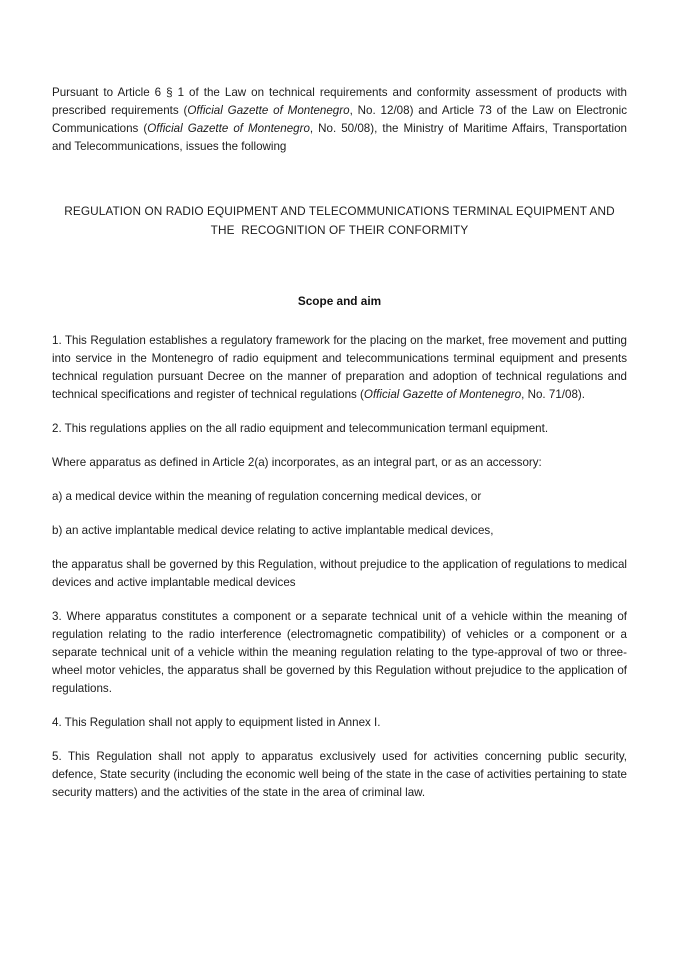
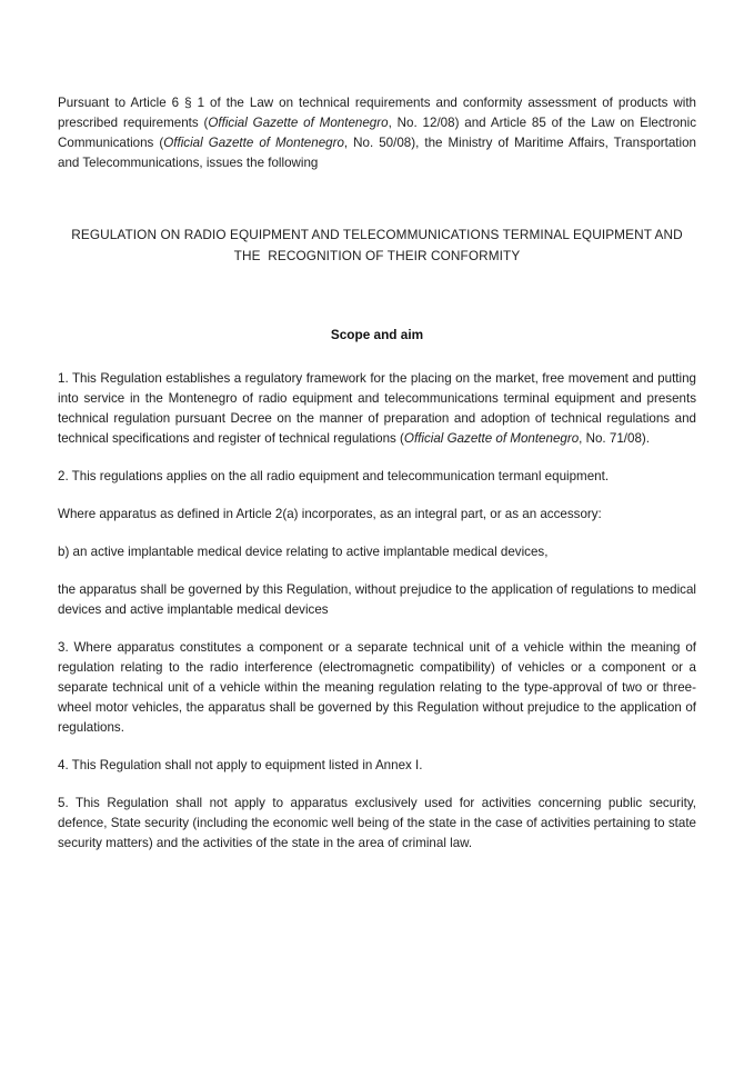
- Pursuant to Article 6 § 1 of the Law on technical requirements and conformity assessment of products with prescribed requirements (Official Gazette of Montenegro, No. 12/08) and Article 73 of the Law on Electronic Communications (Official Gazette of Montenegro, No. 50/08), the Ministry of Maritime Affairs, Transportation and Telecommunications, issues the following
+ Pursuant to Article 6 § 1 of the Law on technical requirements and conformity assessment of products with prescribed requirements (Official Gazette of Montenegro, No. 12/08) and Article 85 of the Law on Electronic Communications (Official Gazette of Montenegro, No. 50/08), the Ministry of Maritime Affairs, Transportation and Telecommunications, issues the following
  REGULATION ON RADIO EQUIPMENT AND TELECOMMUNICATIONS TERMINAL EQUIPMENT AND THE RECOGNITION OF THEIR CONFORMITY
  Scope and aim
  1. This Regulation establishes a regulatory framework for the placing on the market, free movement and putting into service in the Montenegro of radio equipment and telecommunications terminal equipment and presents technical regulation pursuant Decree on the manner of preparation and adoption of technical regulations and technical specifications and register of technical regulations (Official Gazette of Montenegro, No. 71/08).
  2. This regulations applies on the all radio equipment and telecommunication termanl equipment.
  Where apparatus as defined in Article 2(a) incorporates, as an integral part, or as an accessory:
- a) a medical device within the meaning of regulation concerning medical devices, or
  b) an active implantable medical device relating to active implantable medical devices,
  the apparatus shall be governed by this Regulation, without prejudice to the application of regulations to medical devices and active implantable medical devices
  3. Where apparatus constitutes a component or a separate technical unit of a vehicle within the meaning of regulation relating to the radio interference (electromagnetic compatibility) of vehicles or a component or a separate technical unit of a vehicle within the meaning regulation relating to the type-approval of two or three-wheel motor vehicles, the apparatus shall be governed by this Regulation without prejudice to the application of regulations.
  4. This Regulation shall not apply to equipment listed in Annex I.
  5. This Regulation shall not apply to apparatus exclusively used for activities concerning public security, defence, State security (including the economic well being of the state in the case of activities pertaining to state security matters) and the activities of the state in the area of criminal law.
